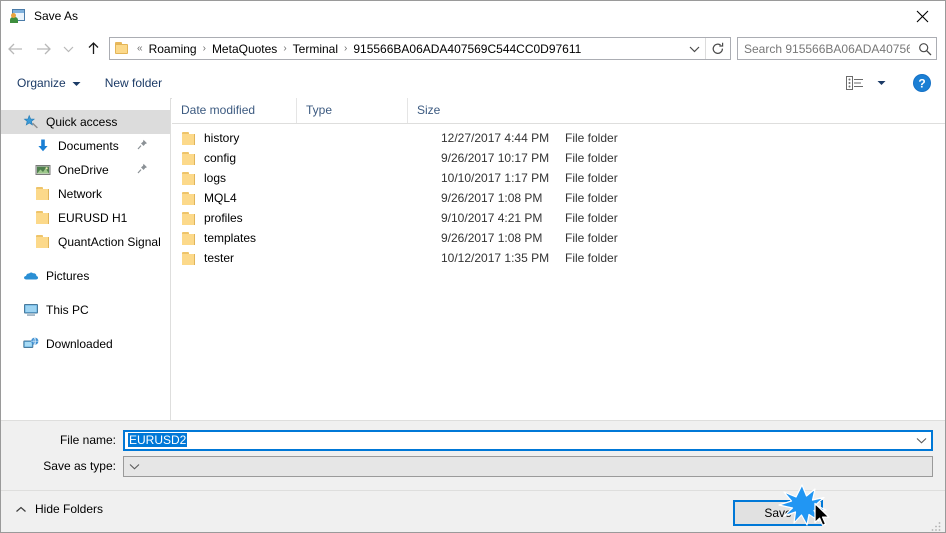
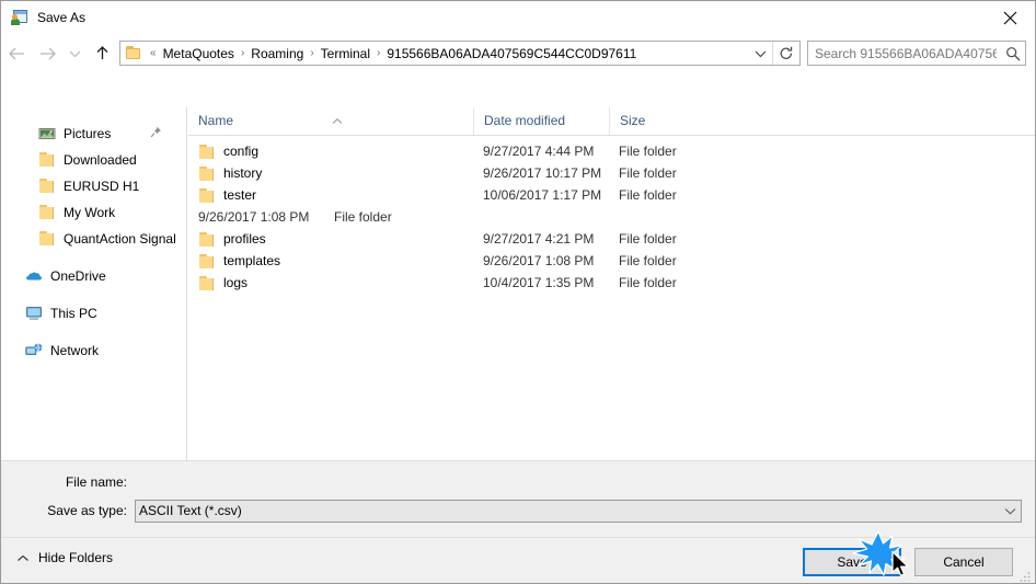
  Save As
  «
- Roaming
+ MetaQuotes
  ›
- MetaQuotes
+ Roaming
  ›
  Terminal
  ›
  915566BA06ADA407569C544CC0D97611
  Search 915566BA06ADA40756
- Organize
- New folder
- ?
- Quick access
- Documents
- OneDrive
+ Pictures
- Network
+ Downloaded
  EURUSD H1
+ My Work
  QuantAction Signal
- Pictures
+ OneDrive
  This PC
- Downloaded
+ Network
+ Name
  Date modified
- Type
  Size
- history
+ config
- 12/27/2017 4:44 PM
+ 9/27/2017 4:44 PM
  File folder
- config
+ history
  9/26/2017 10:17 PM
  File folder
- logs
+ tester
- 10/10/2017 1:17 PM
+ 10/06/2017 1:17 PM
  File folder
- MQL4
  9/26/2017 1:08 PM
  File folder
  profiles
- 9/10/2017 4:21 PM
+ 9/27/2017 4:21 PM
  File folder
  templates
  9/26/2017 1:08 PM
  File folder
- tester
+ logs
- 10/12/2017 1:35 PM
+ 10/4/2017 1:35 PM
  File folder
  File name:
- EURUSD2
  Save as type:
+ ASCII Text (*.csv)
  Hide Folders
  Sav
+ Cancel
